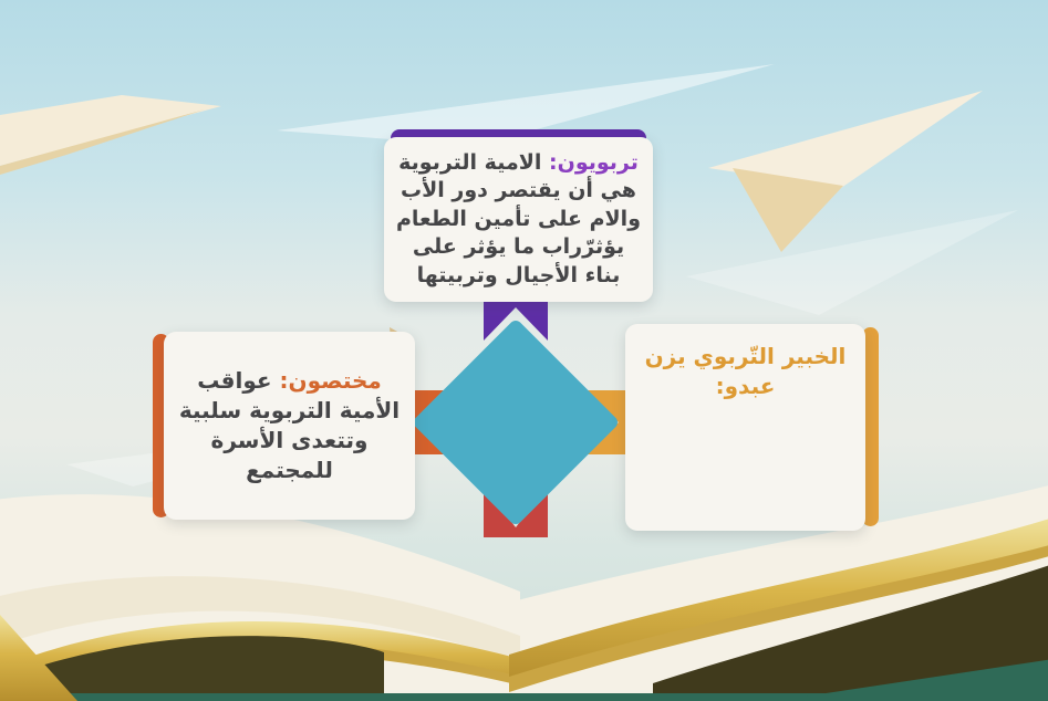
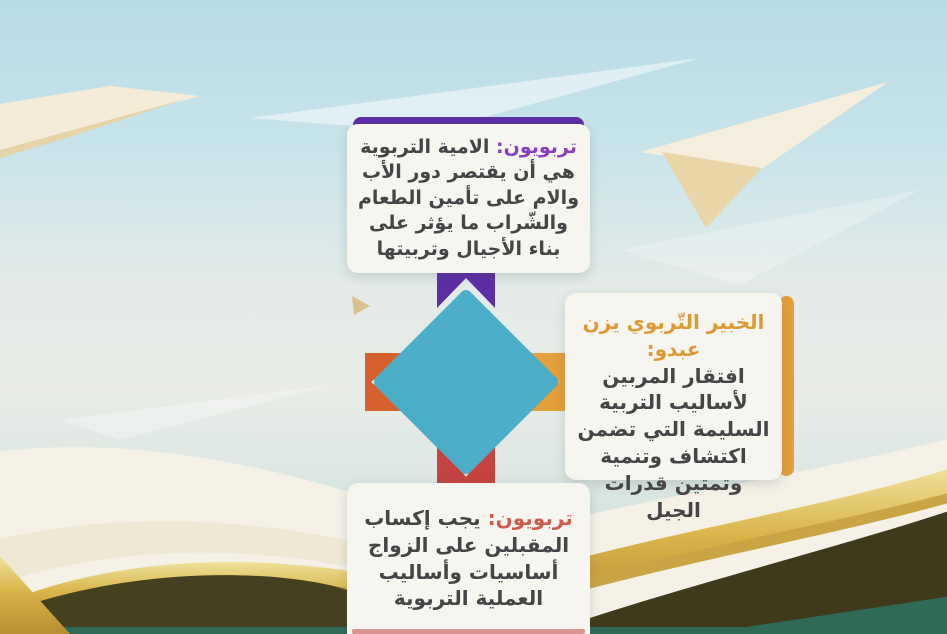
- تربويون: الامية التربوية هي أن يقتصر دور الأب والام على تأمين الطعام يؤثرّراب ما يؤثر على بناء الأجيال وتربيتها
+ تربويون: الامية التربوية هي أن يقتصر دور الأب والام على تأمين الطعام والشّراب ما يؤثر على بناء الأجيال وتربيتها
- مختصون: عواقب الأمية التربوية سلبية وتتعدى الأسرة للمجتمع
  الخبير التّربوي يزن عبدو:
+ افتقار المربين لأساليب التربية السليمة التي تضمن اكتشاف وتنمية وتمتين قدرات الجيل
+ تربويون: يجب إكساب المقبلين على الزواج أساسيات وأساليب العملية التربوية
